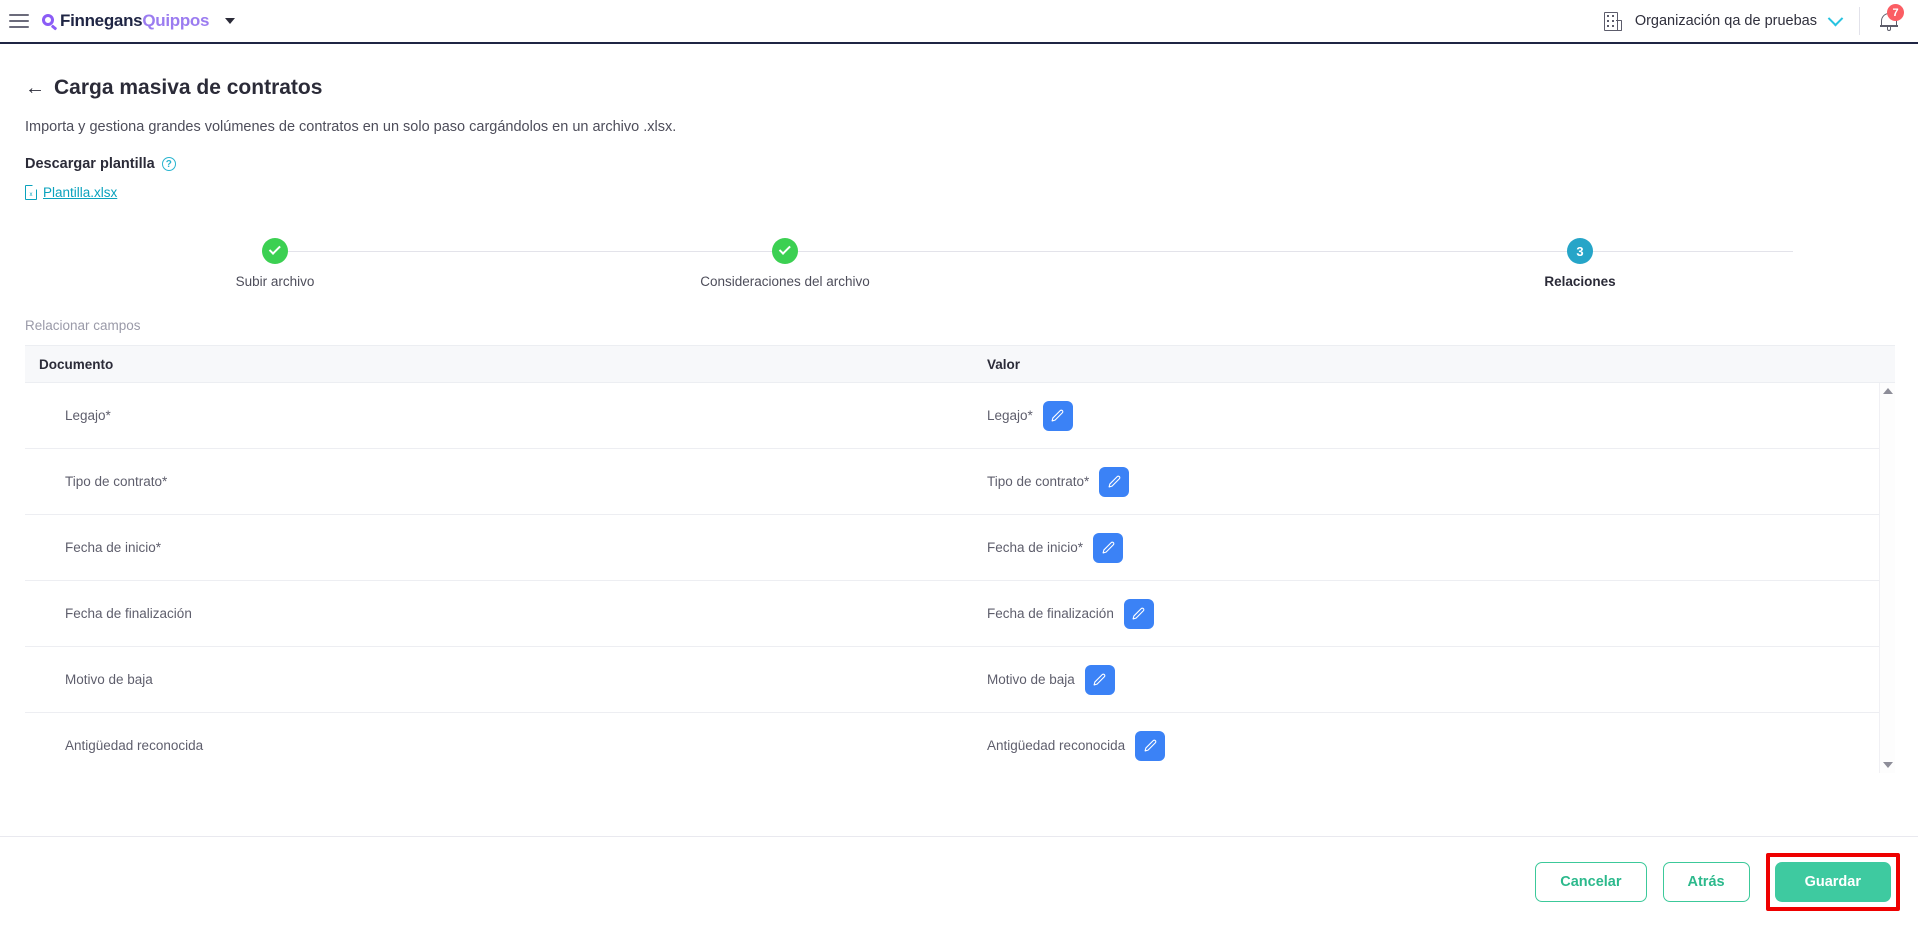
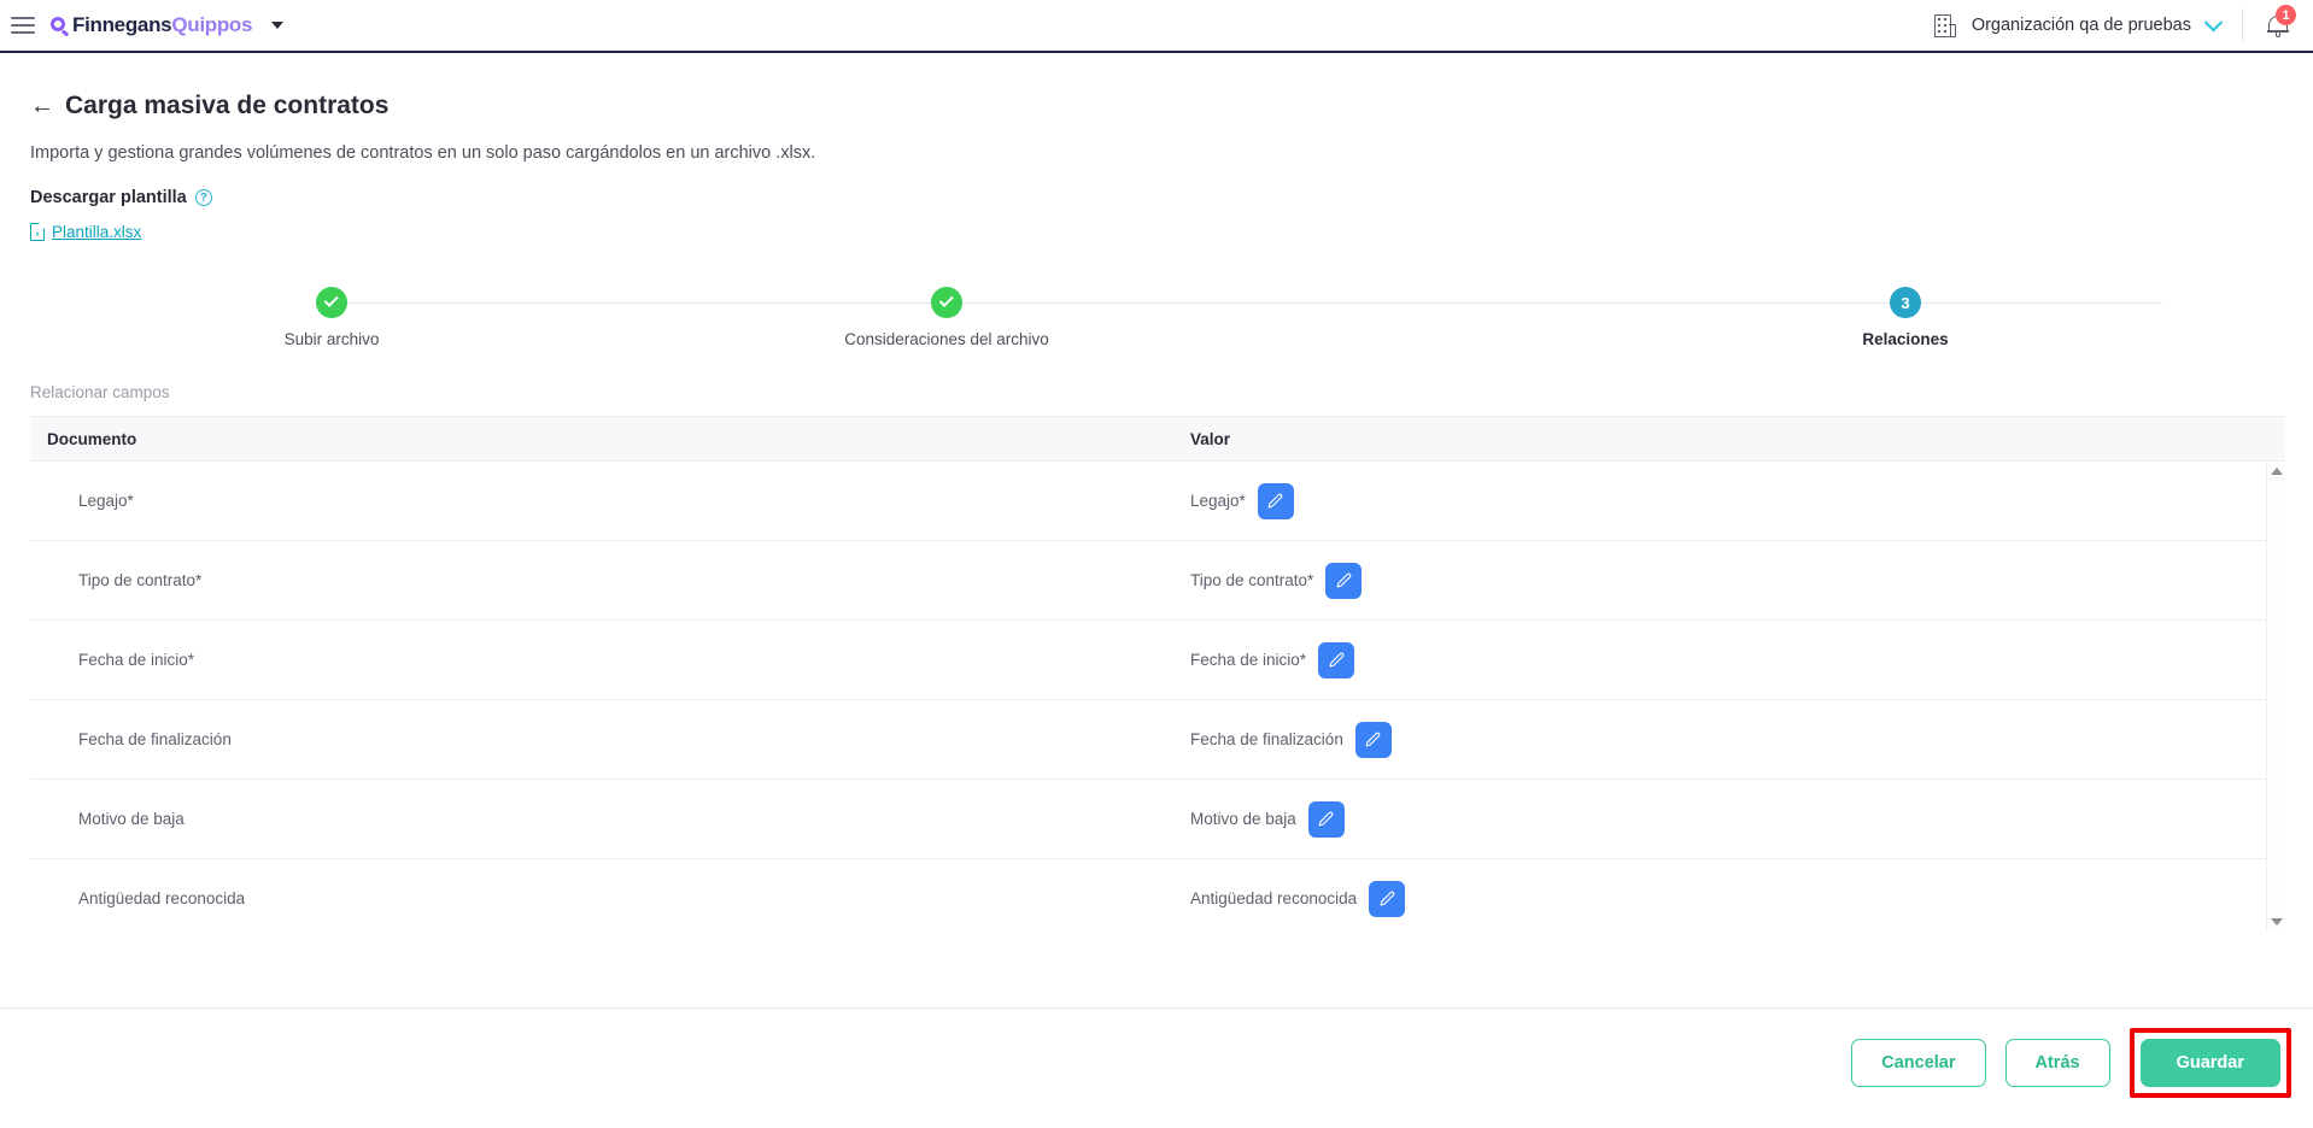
  FinnegansQuippos
  Organización qa de pruebas
- 7
+ 1
  ←
  Carga masiva de contratos
  Importa y gestiona grandes volúmenes de contratos en un solo paso cargándolos en un archivo .xlsx.
  Descargar plantilla
  ?
  Plantilla.xlsx
  Subir archivo
  Consideraciones del archivo
  3
  Relaciones
  Relacionar campos
  Documento
  Valor
  Legajo*
  Legajo*
  Tipo de contrato*
  Tipo de contrato*
  Fecha de inicio*
  Fecha de inicio*
  Fecha de finalización
  Fecha de finalización
  Motivo de baja
  Motivo de baja
  Antigüedad reconocida
  Antigüedad reconocida
  Cancelar
  Atrás
  Guardar
